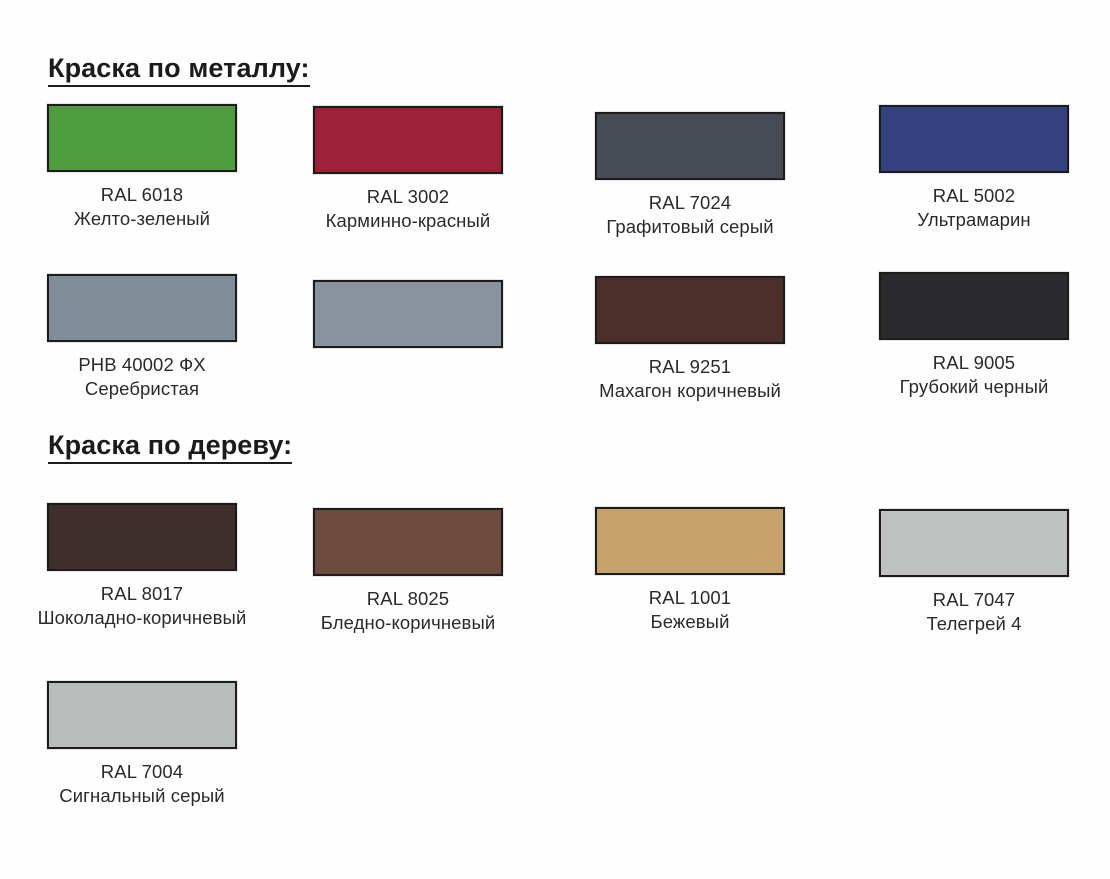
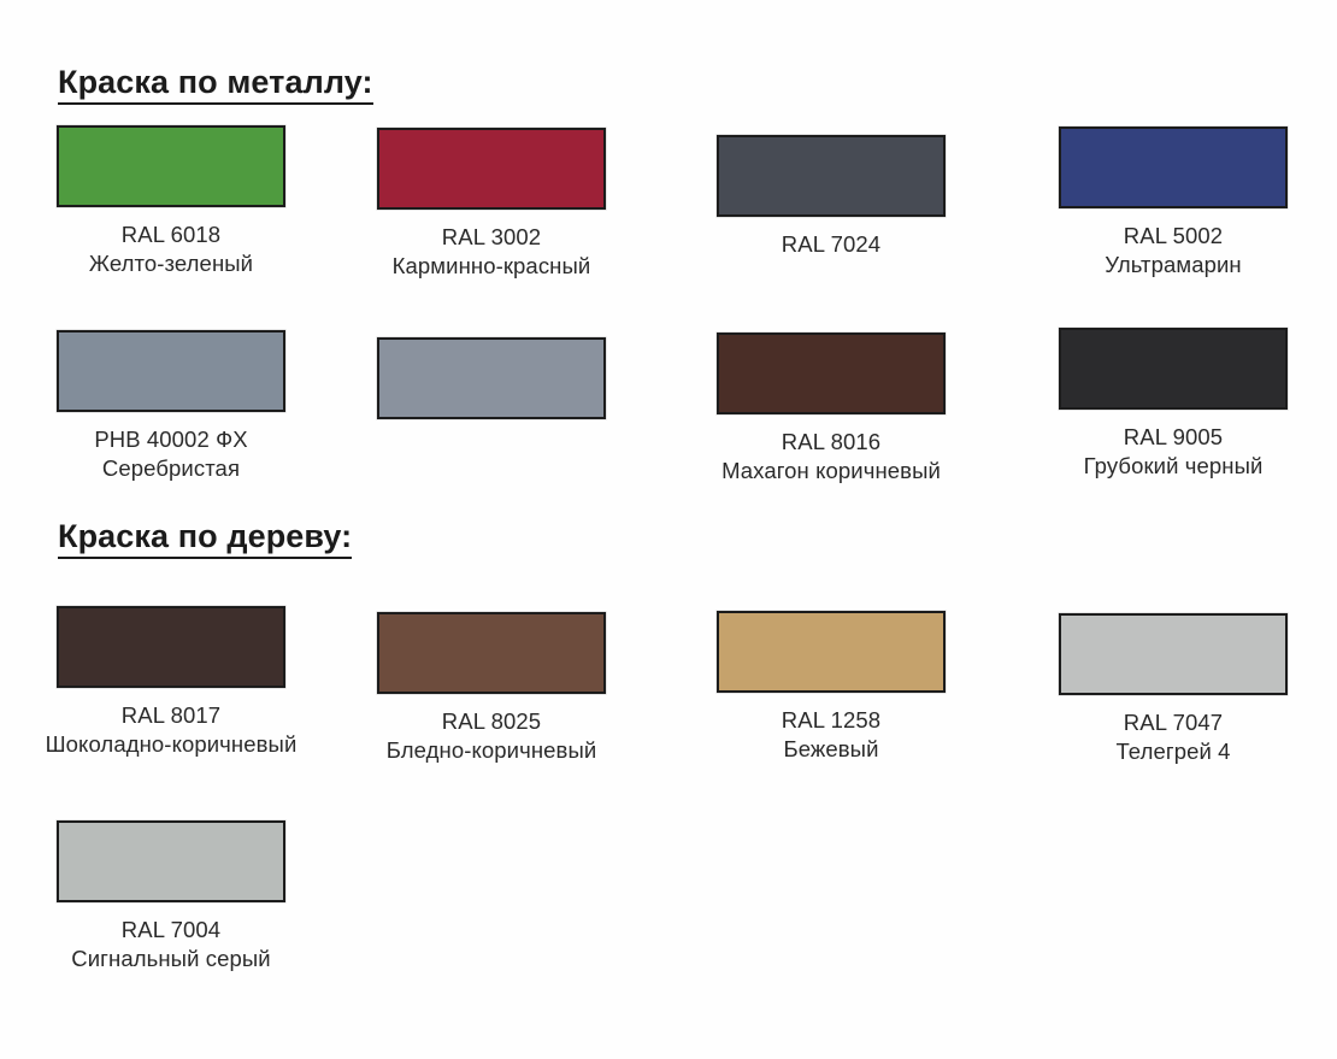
  Краска по металлу:
  Краска по дереву:
  RAL 6018
  Желто-зеленый
  RAL 3002
  Карминно-красный
  RAL 7024
- Графитовый серый
  RAL 5002
  Ультрамарин
  РНВ 40002 ФХ
  Серебристая
- RAL 9251
+ RAL 8016
  Махагон коричневый
  RAL 9005
  Грубокий черный
  RAL 8017
  Шоколадно-коричневый
  RAL 8025
  Бледно-коричневый
- RAL 1001
+ RAL 1258
  Бежевый
  RAL 7047
  Телегрей 4
  RAL 7004
  Сигнальный серый
